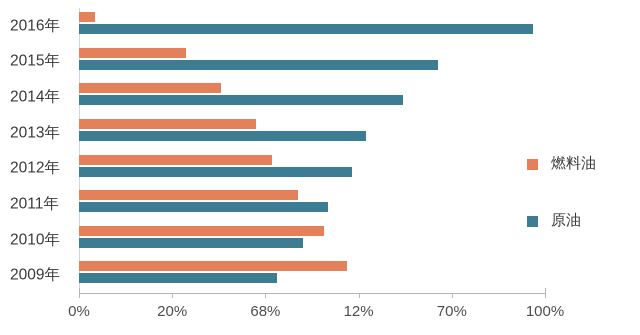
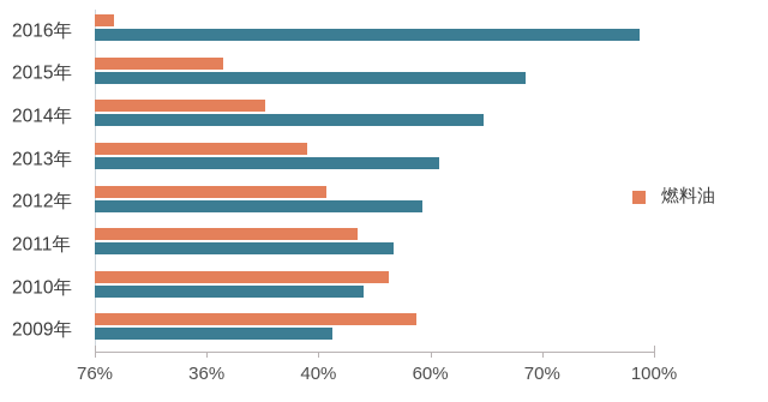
  2016年
  2015年
  2014年
  2013年
  2012年
  2011年
  2010年
  2009年
- 0%
+ 76%
- 20%
+ 36%
- 68%
+ 40%
- 12%
+ 60%
  70%
  100%
  燃料油
- 原油
